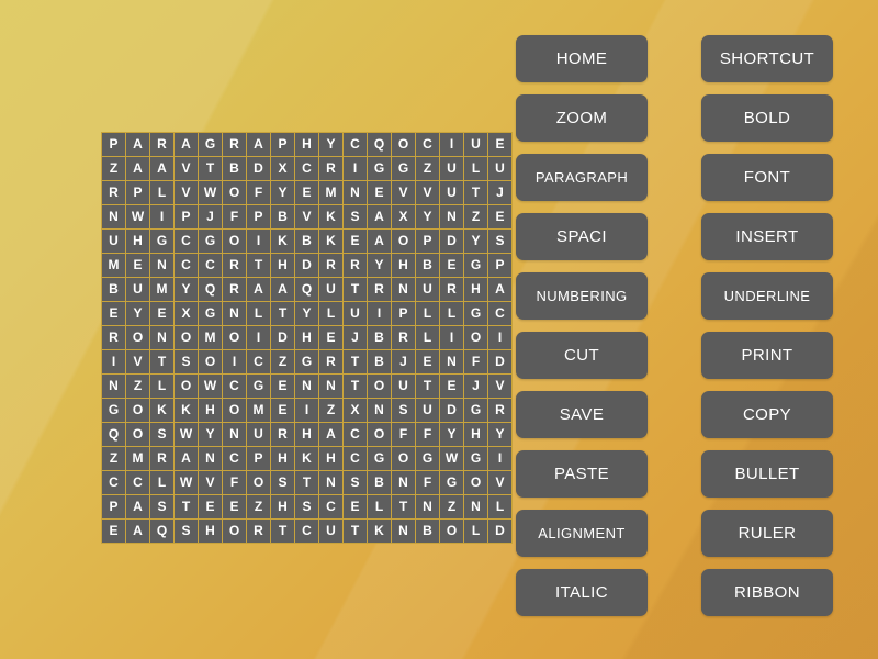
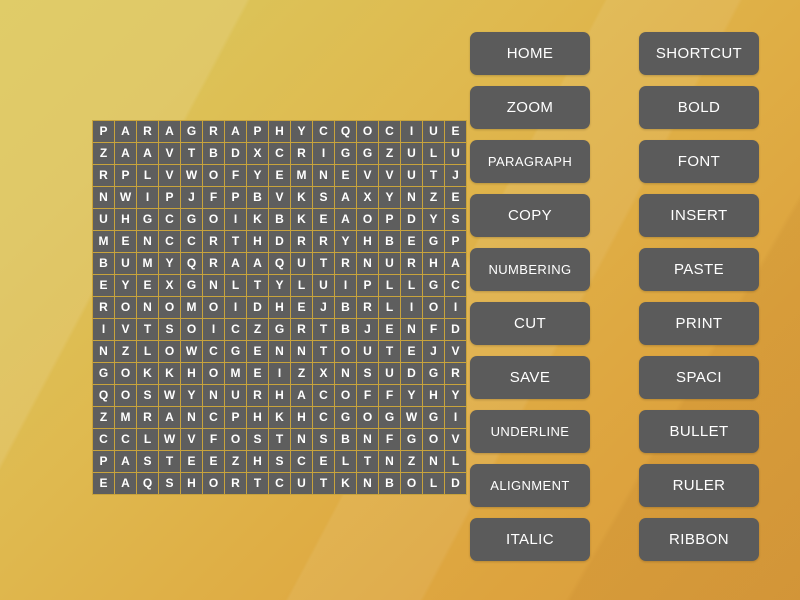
  P	A	R	A	G	R	A	P	H	Y	C	Q	O	C	I	U	E
  Z	A	A	V	T	B	D	X	C	R	I	G	G	Z	U	L	U
  R	P	L	V	W	O	F	Y	E	M	N	E	V	V	U	T	J
  N	W	I	P	J	F	P	B	V	K	S	A	X	Y	N	Z	E
  U	H	G	C	G	O	I	K	B	K	E	A	O	P	D	Y	S
  M	E	N	C	C	R	T	H	D	R	R	Y	H	B	E	G	P
  B	U	M	Y	Q	R	A	A	Q	U	T	R	N	U	R	H	A
  E	Y	E	X	G	N	L	T	Y	L	U	I	P	L	L	G	C
  R	O	N	O	M	O	I	D	H	E	J	B	R	L	I	O	I
  I	V	T	S	O	I	C	Z	G	R	T	B	J	E	N	F	D
  N	Z	L	O	W	C	G	E	N	N	T	O	U	T	E	J	V
  G	O	K	K	H	O	M	E	I	Z	X	N	S	U	D	G	R
  Q	O	S	W	Y	N	U	R	H	A	C	O	F	F	Y	H	Y
  Z	M	R	A	N	C	P	H	K	H	C	G	O	G	W	G	I
  C	C	L	W	V	F	O	S	T	N	S	B	N	F	G	O	V
  P	A	S	T	E	E	Z	H	S	C	E	L	T	N	Z	N	L
  E	A	Q	S	H	O	R	T	C	U	T	K	N	B	O	L	D
  HOME
  SHORTCUT
  ZOOM
  BOLD
  PARAGRAPH
  FONT
- SPACI
+ COPY
  INSERT
  NUMBERING
- UNDERLINE
+ PASTE
  CUT
  PRINT
  SAVE
- COPY
+ SPACI
- PASTE
+ UNDERLINE
  BULLET
  ALIGNMENT
  RULER
  ITALIC
  RIBBON
